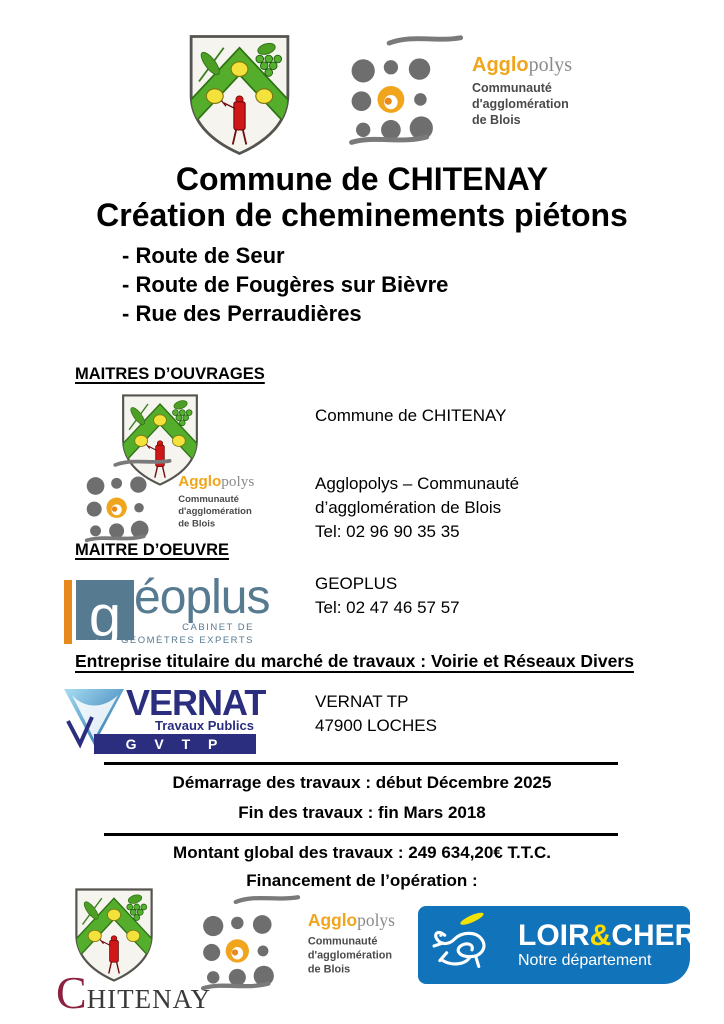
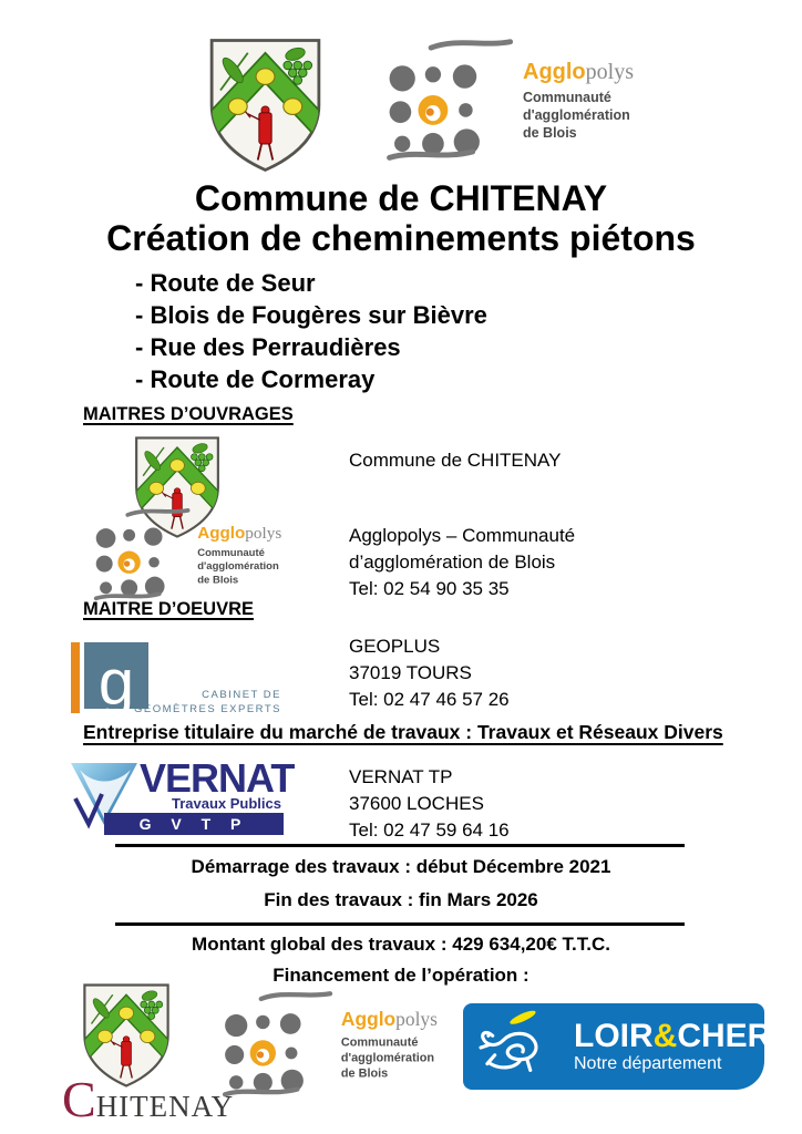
  Agglopolys
  Communauté
  d'agglomération
  de Blois
  Commune de CHITENAY
  Création de cheminements piétons
  - Route de Seur
- - Route de Fougères sur Bièvre
+ - Blois de Fougères sur Bièvre
  - Rue des Perraudières
+ - Route de Cormeray
  MAITRES D’OUVRAGES
  Commune de CHITENAY
  Agglopolys
  Communauté
  d'agglomération
  de Blois
  Agglopolys – Communauté
  d’agglomération de Blois
- Tel: 02 96 90 35 35
+ Tel: 02 54 90 35 35
  MAITRE D’OEUVRE
  g
- éoplus
  CABINET DE
  GÉOMÈTRES EXPERTS
  GEOPLUS
+ 37019 TOURS
- Tel: 02 47 46 57 57
+ Tel: 02 47 46 57 26
- Entreprise titulaire du marché de travaux : Voirie et Réseaux Divers
+ Entreprise titulaire du marché de travaux : Travaux et Réseaux Divers
  VERNAT
  Travaux Publics
  G V T P
  VERNAT TP
- 47900 LOCHES
+ 37600 LOCHES
+ Tel: 02 47 59 64 16
- Démarrage des travaux : début Décembre 2025
+ Démarrage des travaux : début Décembre 2021
- Fin des travaux : fin Mars 2018
+ Fin des travaux : fin Mars 2026
- Montant global des travaux : 249 634,20€ T.T.C.
+ Montant global des travaux : 429 634,20€ T.T.C.
  Financement de l’opération :
  CHITENAY
  Agglopolys
  Communauté
  d'agglomération
  de Blois
  LOIR&CHER
  Notre département
